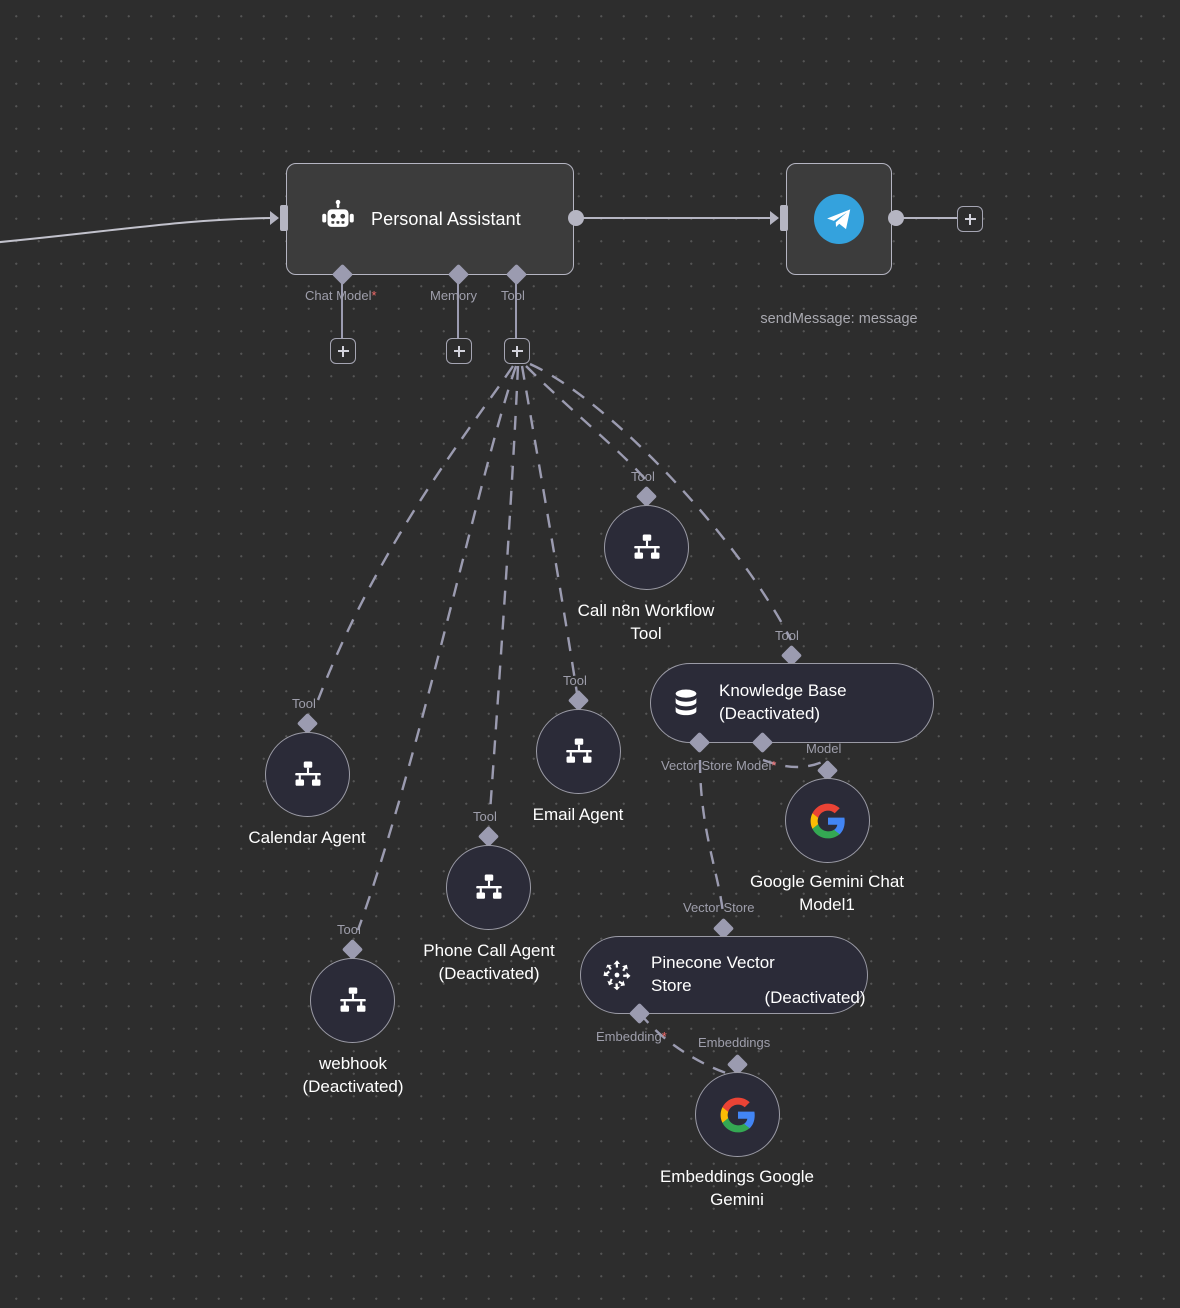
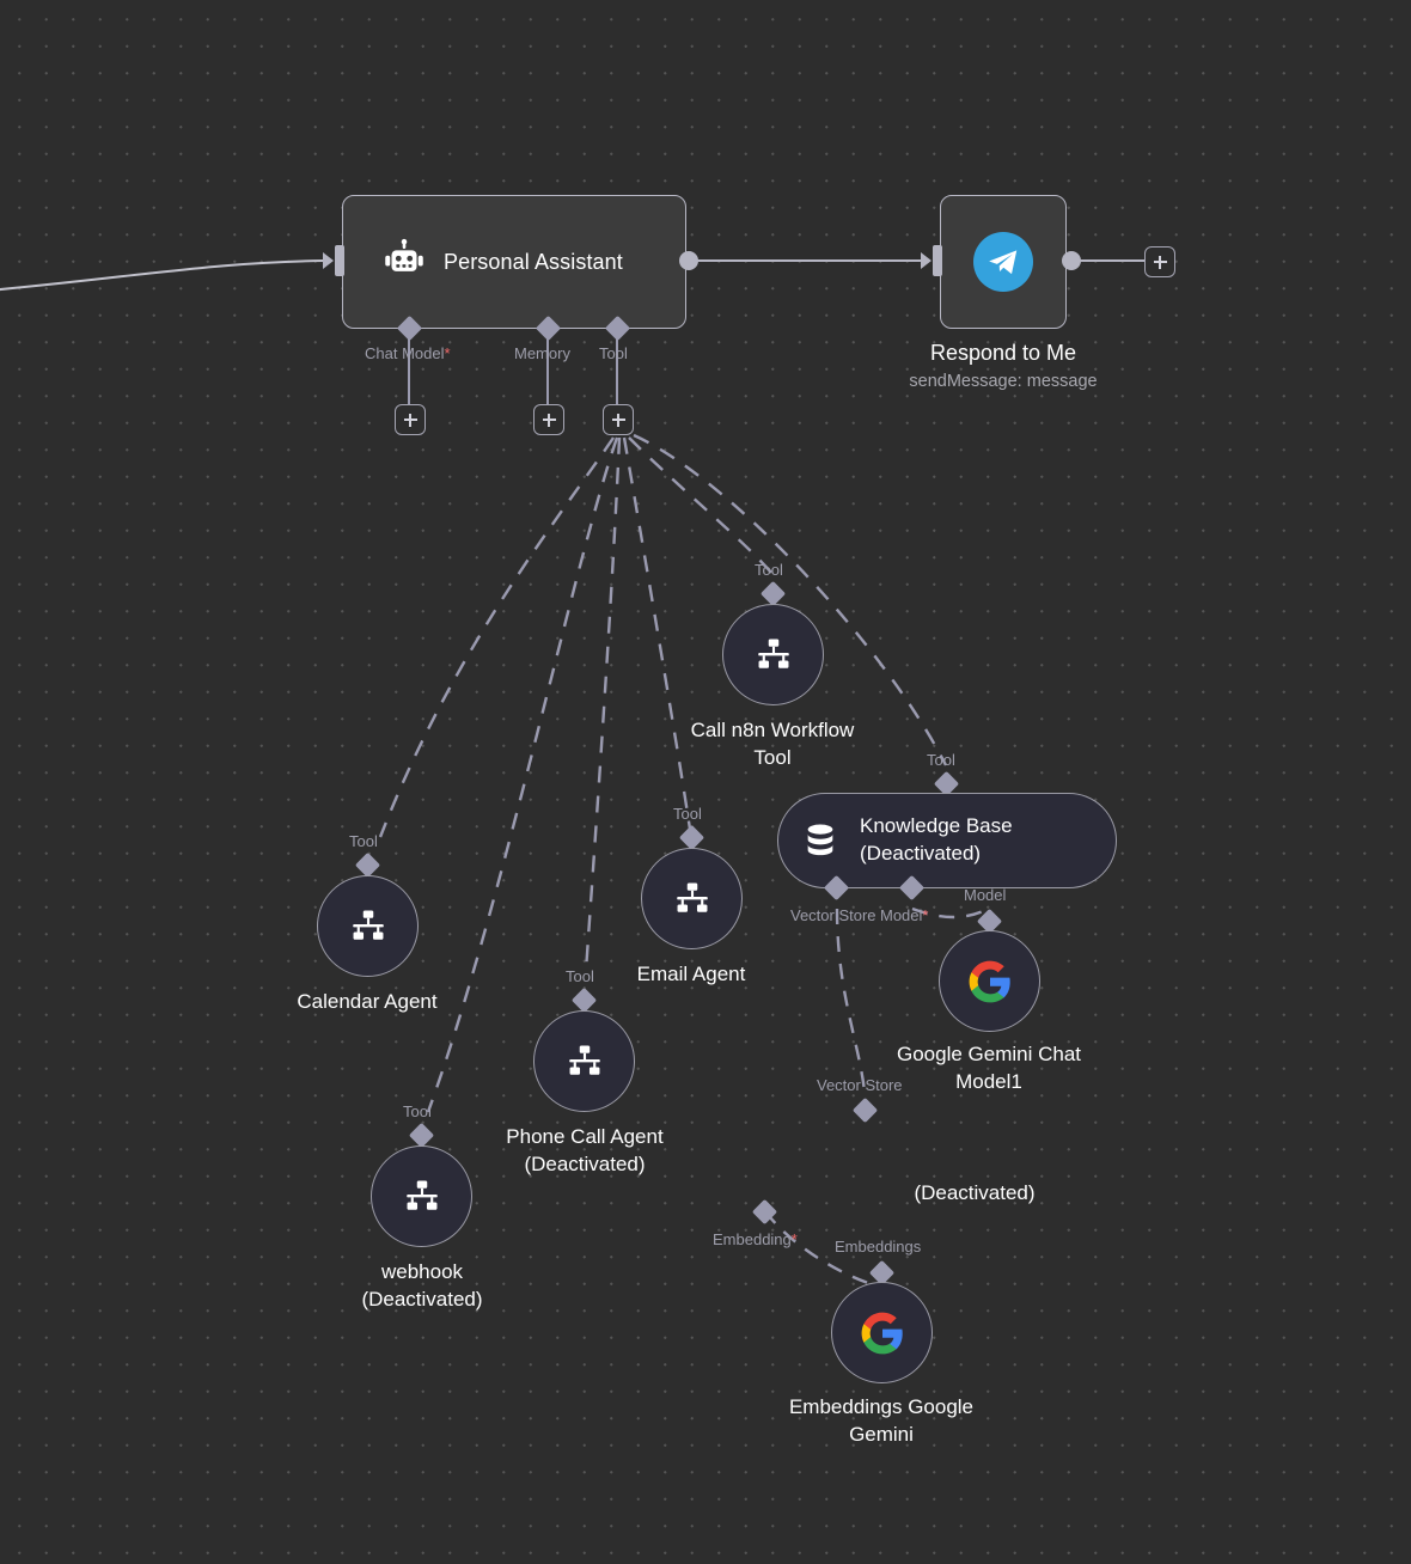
  Personal Assistant
  Chat Model*
  Memory
  Tool
+ Respond to Me
  sendMessage: message
  Tool
  Call n8n Workflow
  Tool
  Tool
  Knowledge Base
  (Deactivated)
  Vector Store
  Model*
  Tool
  Calendar Agent
  Tool
  Email Agent
  Tool
  Phone Call Agent
  (Deactivated)
  Tool
  webhook
  (Deactivated)
  Model
  Google Gemini Chat
  Model1
  Vector Store
- Pinecone Vector
- Store
  (Deactivated)
  Embedding*
  Embeddings
  Embeddings Google
  Gemini
